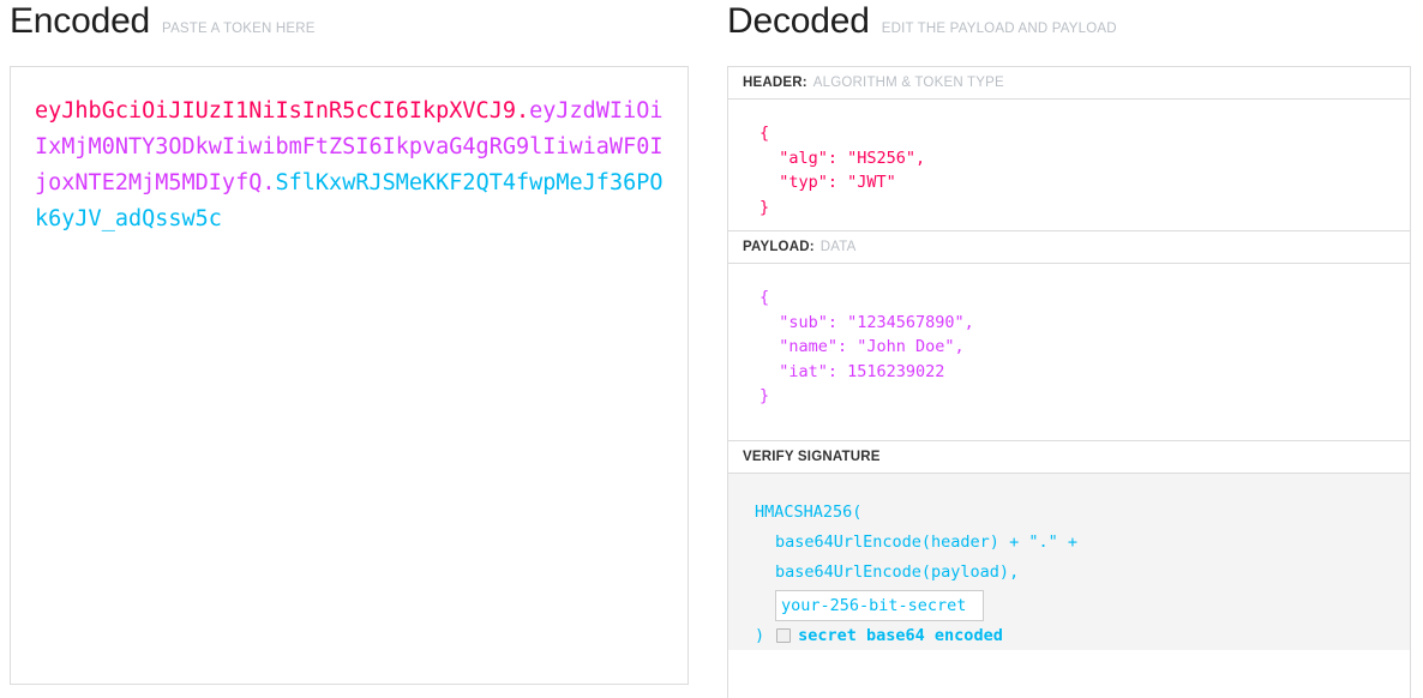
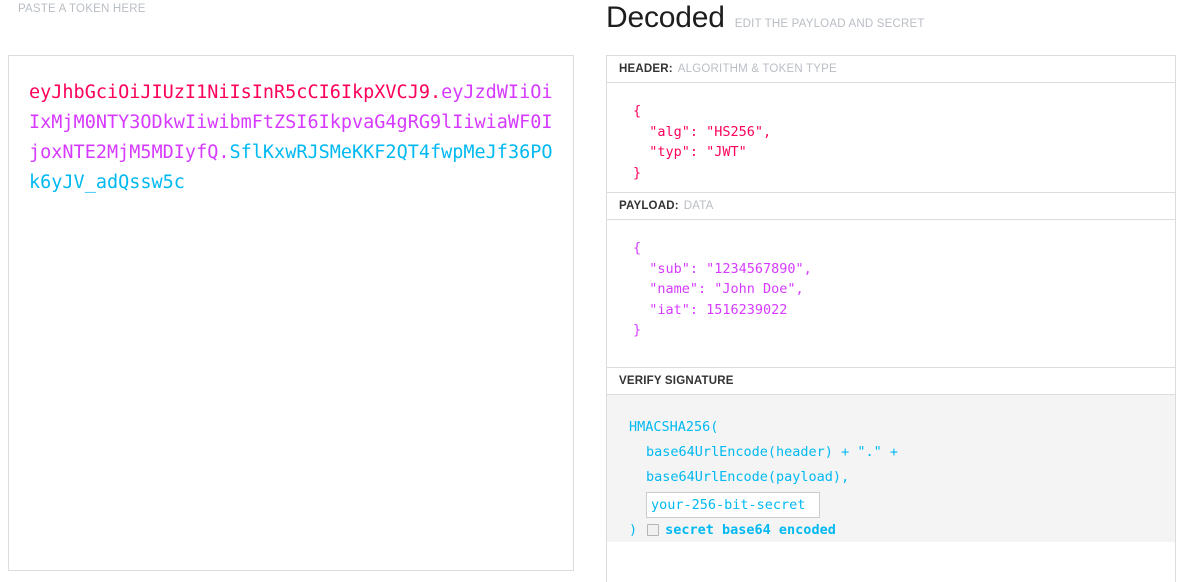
- Encoded
  PASTE A TOKEN HERE
  eyJhbGciOiJIUzI1NiIsInR5cCI6IkpXVCJ9.eyJzdWIiOiIxMjM0NTY3ODkwIiwibmFtZSI6IkpvaG4gRG9lIiwiaWF0IjoxNTE2MjM5MDIyfQ.SflKxwRJSMeKKF2QT4fwpMeJf36POk6yJV_adQssw5c
  Decoded
- EDIT THE PAYLOAD AND PAYLOAD
+ EDIT THE PAYLOAD AND SECRET
  HEADER:
  ALGORITHM & TOKEN TYPE
  {
  "alg": "HS256",
  "typ": "JWT"
  }
  PAYLOAD:
  DATA
  {
  "sub": "1234567890",
  "name": "John Doe",
  "iat": 1516239022
  }
  VERIFY SIGNATURE
  HMACSHA256(
  base64UrlEncode(header) + "." +
  base64UrlEncode(payload),
  your-256-bit-secret
  )
  secret base64 encoded
